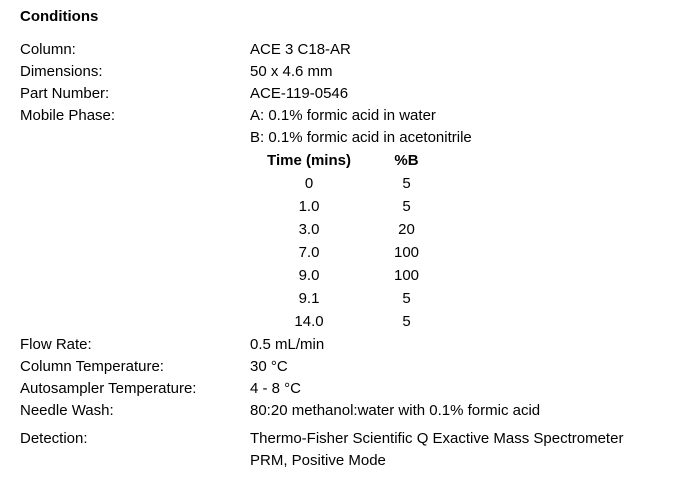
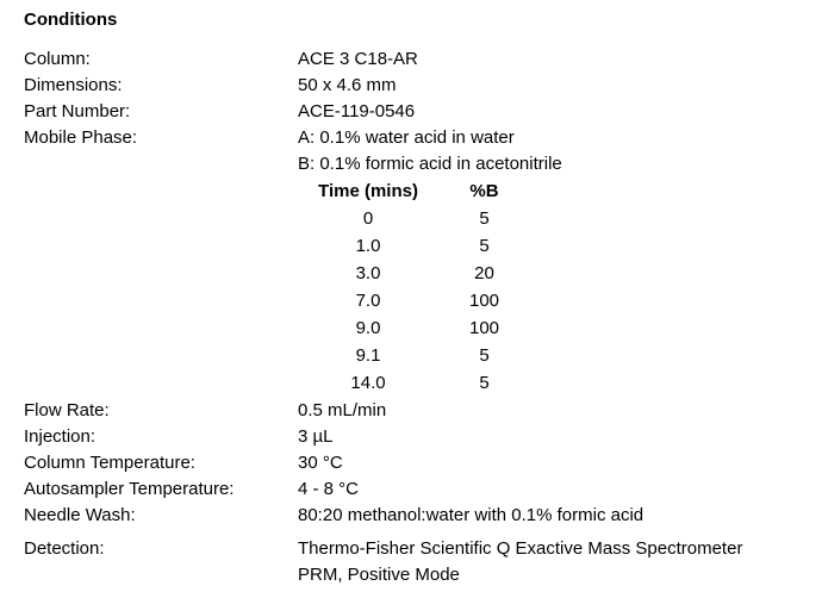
  Conditions
  Column:
  ACE 3 C18-AR
  Dimensions:
  50 x 4.6 mm
  Part Number:
  ACE-119-0546
  Mobile Phase:
- A: 0.1% formic acid in water
+ A: 0.1% water acid in water
  B: 0.1% formic acid in acetonitrile
  Time (mins)
  %B
  0
  5
  1.0
  5
  3.0
  20
  7.0
  100
  9.0
  100
  9.1
  5
  14.0
  5
  Flow Rate:
  0.5 mL/min
+ Injection:
+ 3 µL
  Column Temperature:
  30 °C
  Autosampler Temperature:
  4 - 8 °C
  Needle Wash:
  80:20 methanol:water with 0.1% formic acid
  Detection:
  Thermo-Fisher Scientific Q Exactive Mass Spectrometer
  PRM, Positive Mode
